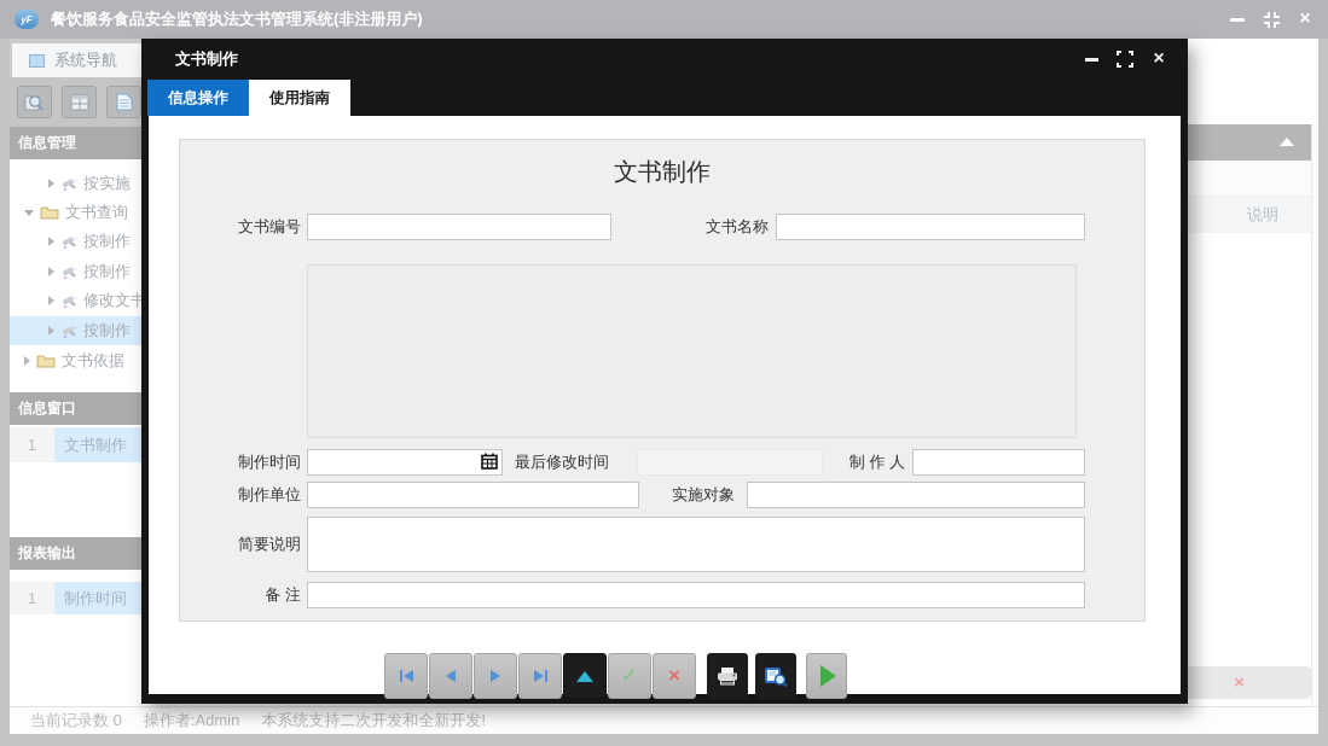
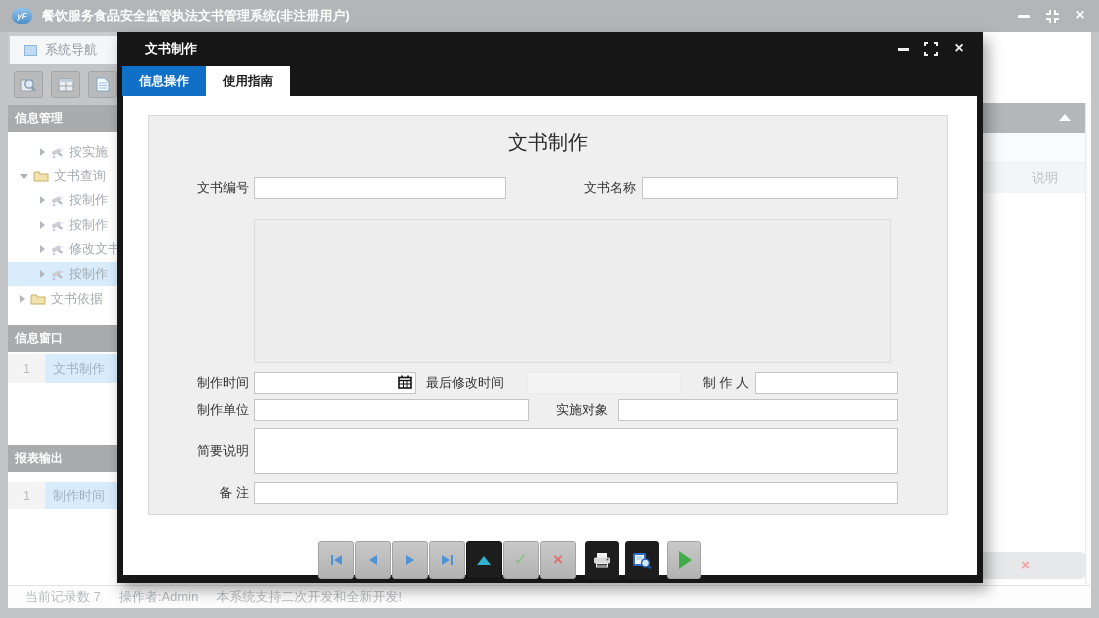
  yF
  餐饮服务食品安全监管执法文书管理系统(非注册用户)
  ×
  系统导航
  信息管理
  按实施
  文书查询
  按制作
  按制作
  修改文书
  按制作
  文书依据
  信息窗口
  1
  文书制作
  报表输出
  1
  制作时间
  说明
  ×
- 当前记录数 0
+ 当前记录数 7
  操作者:Admin
  本系统支持二次开发和全新开发!
  文书制作
  ×
  信息操作
  使用指南
  文书制作
  文书编号
  文书名称
  制作时间
  最后修改时间
  制 作 人
  制作单位
  实施对象
  简要说明
  备 注
  ✓
  ×
